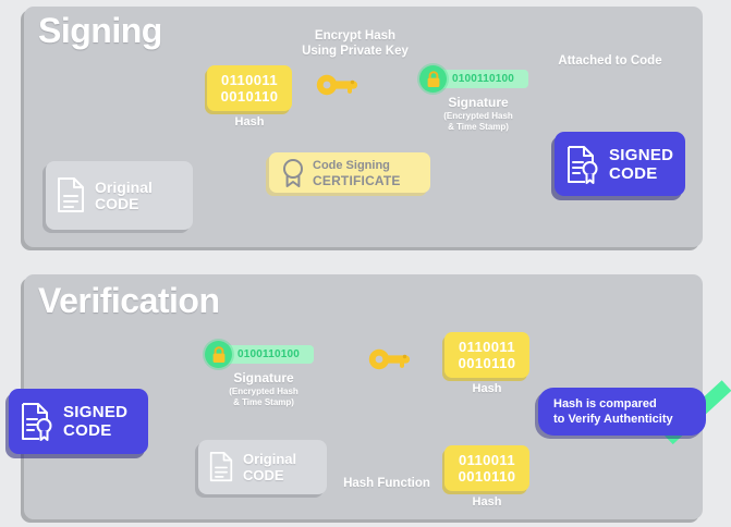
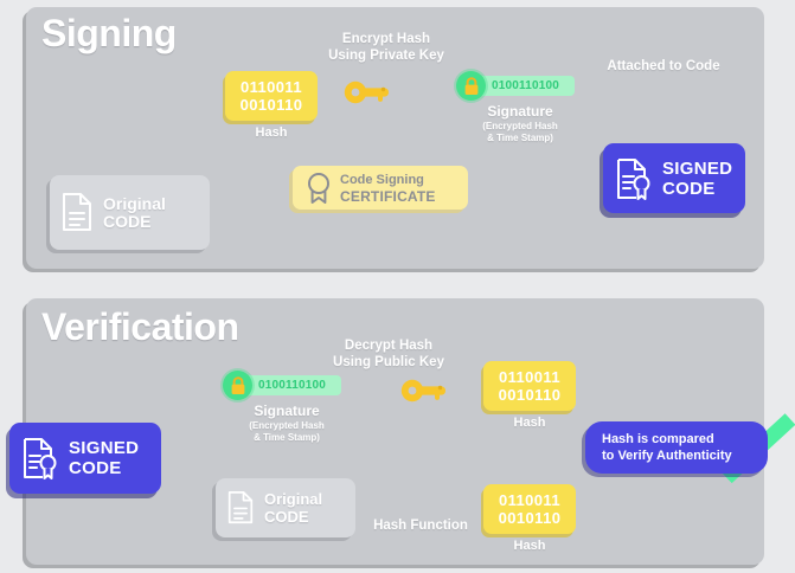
  Signing
  Original
  CODE
  0110011
  0010110
  Hash
  Encrypt Hash
  Using Private Key
  0100110100
  Signature
  (Encrypted Hash
  & Time Stamp)
  Code Signing
  CERTIFICATE
  Attached to Code
  SIGNED
  CODE
  Verification
  SIGNED
  CODE
+ Decrypt Hash
+ Using Public Key
  0100110100
  Signature
  (Encrypted Hash
  & Time Stamp)
  0110011
  0010110
  Hash
  Original
  CODE
  Hash Function
  0110011
  0010110
  Hash
  Hash is compared
  to Verify Authenticity
